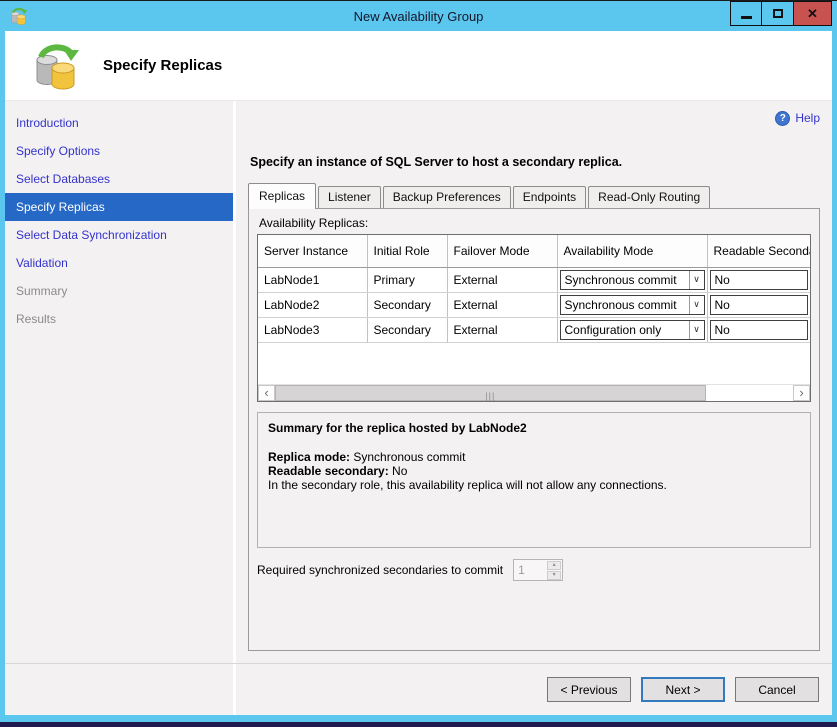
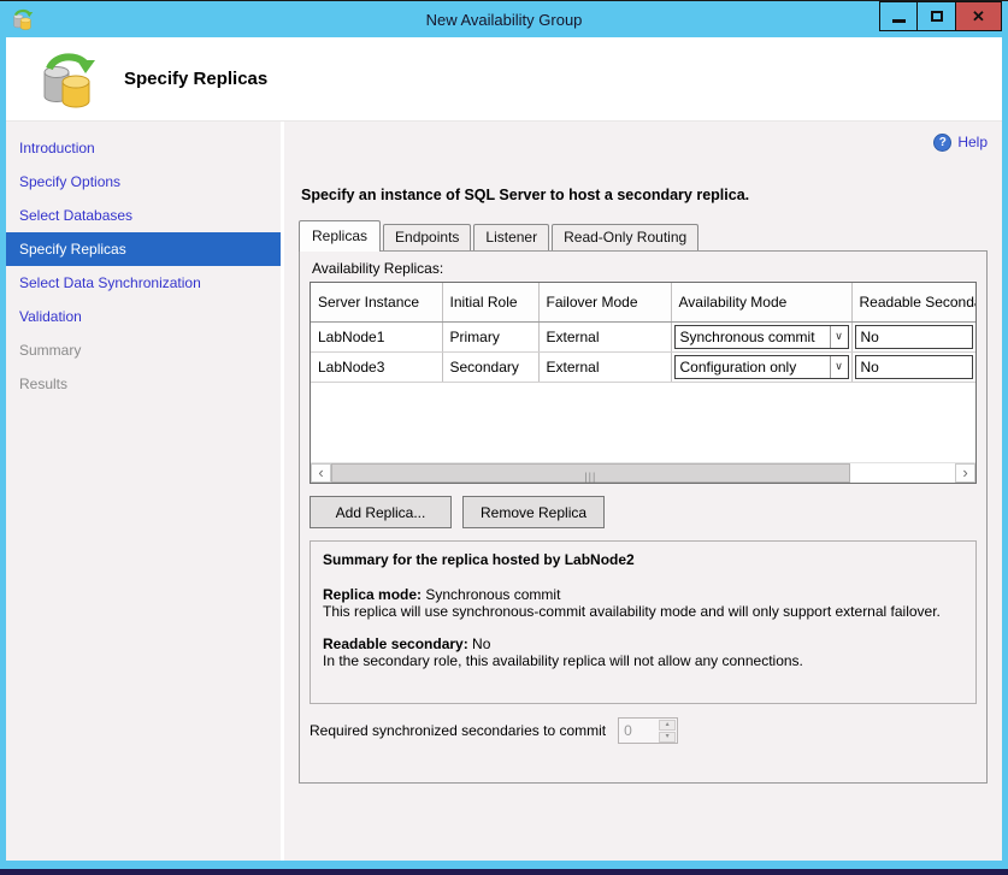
  New Availability Group
  ✕
  Specify Replicas
  Introduction
  Specify Options
  Select Databases
  Specify Replicas
  Select Data Synchronization
  Validation
  Summary
  Results
  ?
  Help
  Specify an instance of SQL Server to host a secondary replica.
  Replicas
- Listener
+ Endpoints
- Backup Preferences
- Endpoints
+ Listener
  Read-Only Routing
  Availability Replicas:
  Server Instance	Initial Role	Failover Mode	Availability Mode	Readable Second
  LabNode1	Primary	External	Synchronous commit ∨	No
- LabNode2	Secondary	External	Synchronous commit ∨	No
  LabNode3	Secondary	External	Configuration only ∨	No
  ‹
  |||
  ›
+ Add Replica...
+ Remove Replica
  Summary for the replica hosted by LabNode2
  Replica mode: Synchronous commit
+ This replica will use synchronous-commit availability mode and will only support external failover.
  Readable secondary: No
  In the secondary role, this availability replica will not allow any connections.
  Required synchronized secondaries to commit
- 1
+ 0
- < Previous
- Next >
- Cancel
